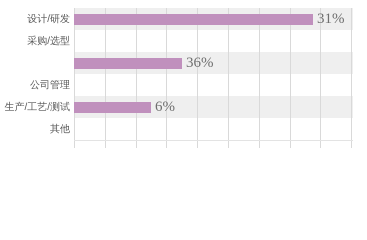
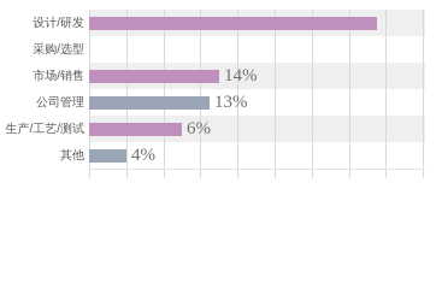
- 31%
- 36%
+ 14%
+ 13%
  6%
+ 4%
  设计/研发
  采购/选型
+ 市场/销售
  公司管理
  生产/工艺/测试
  其他
